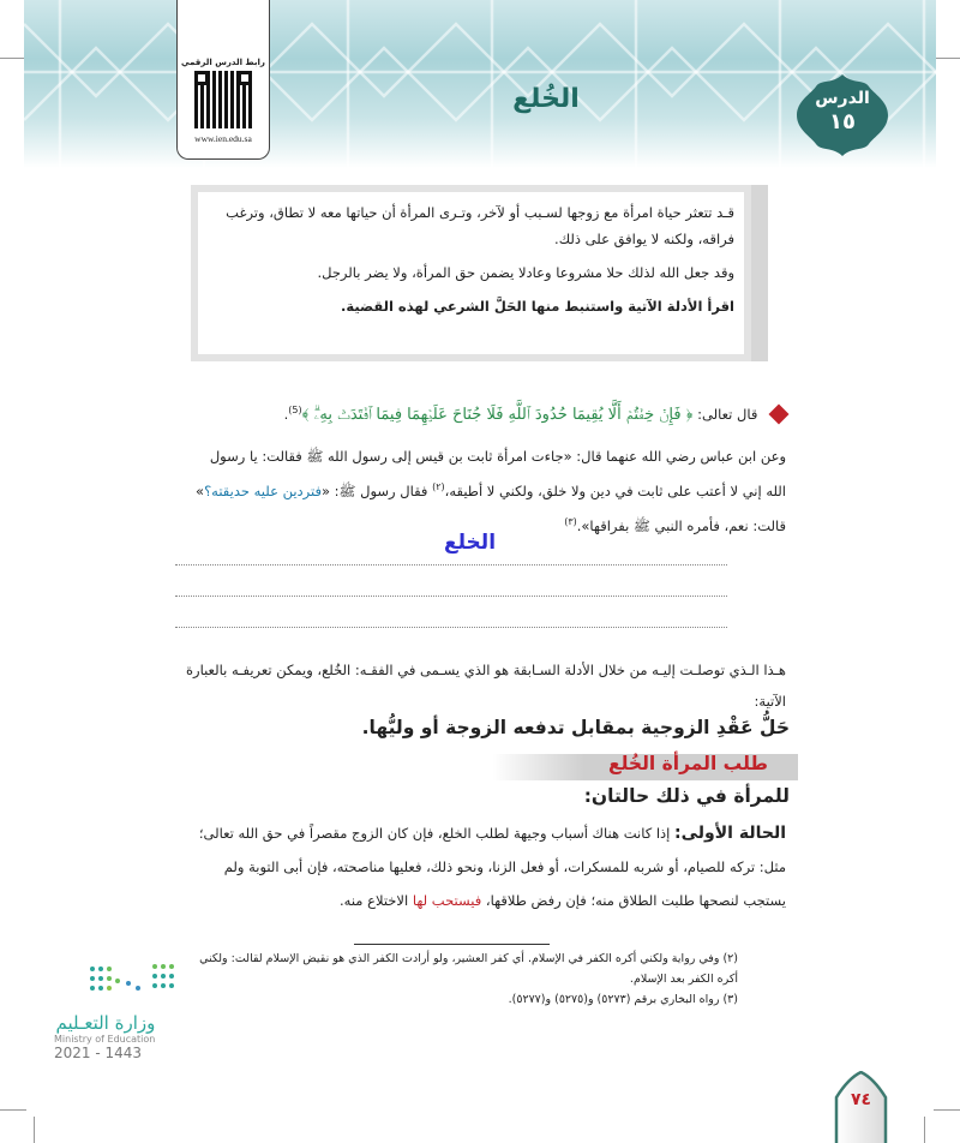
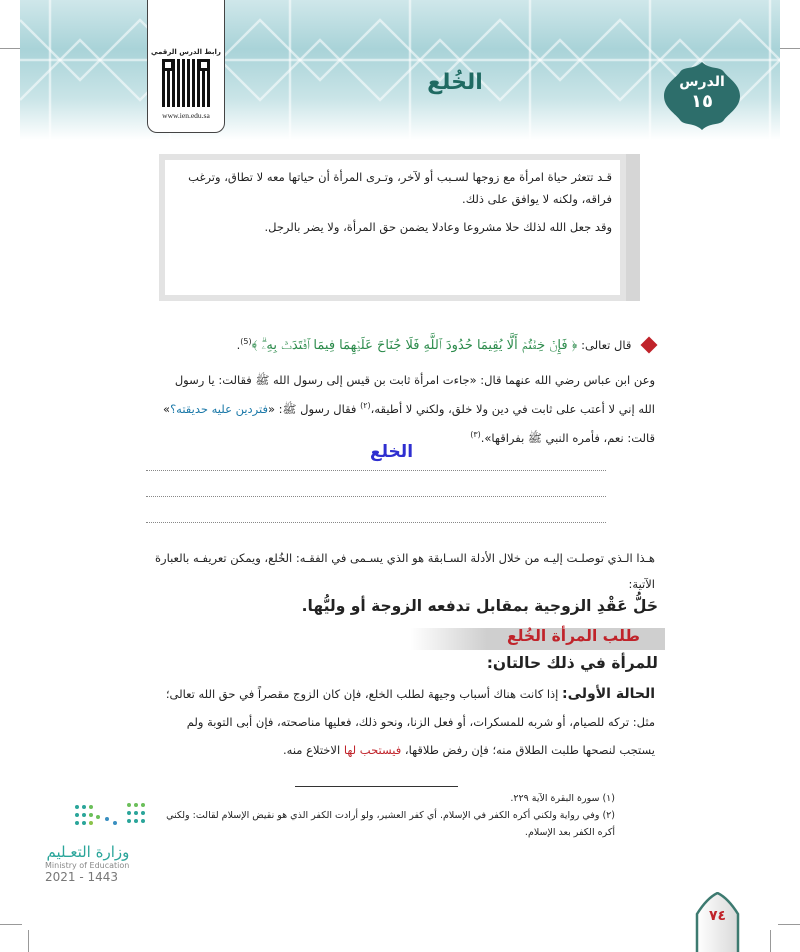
  رابط الدرس الرقمي
  www.ien.edu.sa
  الخُلع
  الدرس
  ١٥
  قـد تتعثر حياة امرأة مع زوجها لسـبب أو لآخر، وتـرى المرأة أن حياتها معه لا تطاق، وترغب فراقه، ولكنه لا يوافق على ذلك.
  وقد جعل الله لذلك حلا مشروعا وعادلا يضمن حق المرأة، ولا يضر بالرجل.
- اقرأ الأدلة الآتية واستنبط منها الحَلَّ الشرعي لهذه القضية.
  قال تعالى: ﴿ فَإِنۡ خِفۡتُمۡ أَلَّا يُقِيمَا حُدُودَ ٱللَّهِ فَلَا جُنَاحَ عَلَيۡهِمَا فِيمَا ٱفۡتَدَتۡ بِهِۦۗ ﴾(5).
  وعن ابن عباس رضي الله عنهما قال: «جاءت امرأة ثابت بن قيس إلى رسول الله ﷺ فقالت: يا رسول الله إني لا أعتب على ثابت في دين ولا خلق، ولكني لا أطيقه،(٢) فقال رسول ﷺ: «فتردين عليه حديقته؟» قالت: نعم، فأمره النبي ﷺ بفراقها».(٣)
  الخلع
  هـذا الـذي توصلـت إليـه من خلال الأدلة السـابقة هو الذي يسـمى في الفقـه: الخُلع، ويمكن تعريفـه بالعبارة الآتية:
  حَلُّ عَقْدِ الزوجية بمقابل تدفعه الزوجة أو وليُّها.
  طلب المرأة الخُلع
  للمرأة في ذلك حالتان:
  الحالة الأولى: إذا كانت هناك أسباب وجيهة لطلب الخلع، فإن كان الزوج مقصراً في حق الله تعالى؛ مثل: تركه للصيام، أو شربه للمسكرات، أو فعل الزنا، ونحو ذلك، فعليها مناصحته، فإن أبى التوبة ولم يستجب لنصحها طلبت الطلاق منه؛ فإن رفض طلاقها، فيستحب لها الاختلاع منه.
+ (١) سورة البقرة الآية ٢٢٩.
  (٢) وفي رواية ولكني أكره الكفر في الإسلام. أي كفر العشير، ولو أرادت الكفر الذي هو نقيض الإسلام لقالت: ولكني أكره الكفر بعد الإسلام.
- (٣) رواه البخاري برقم (٥٢٧٣) و(٥٢٧٥) و(٥٢٧٧).
  وزارة التعـليم
  Ministry of Education
  2021 - 1443
  ٧٤
